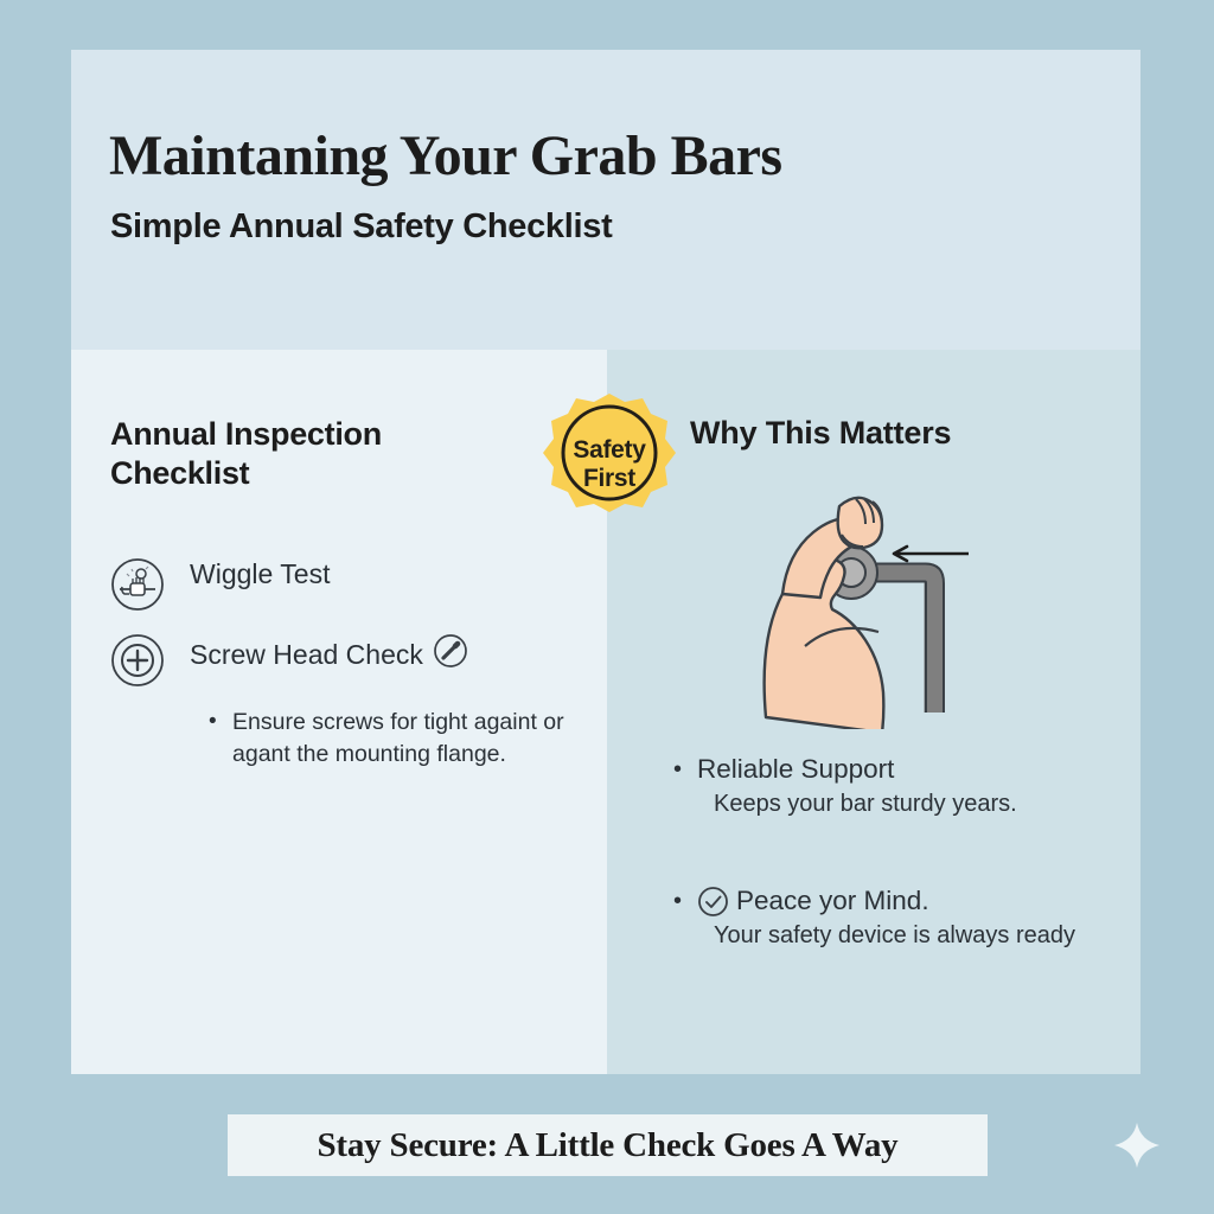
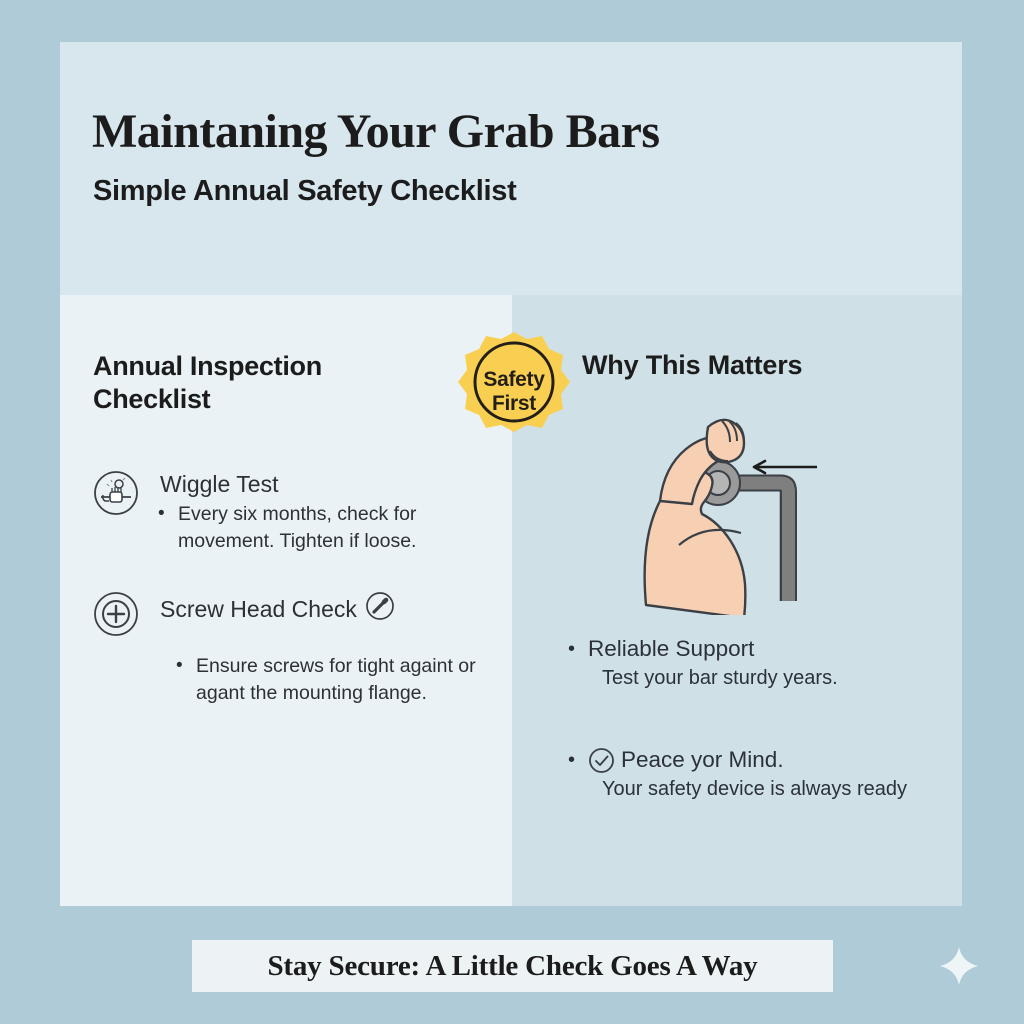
  Maintaning Your Grab Bars
  Simple Annual Safety Checklist
  Annual Inspection
  Checklist
  Wiggle Test
+ Every six months, check for movement. Tighten if loose.
  Screw Head Check
  Ensure screws for tight againt or agant the mounting flange.
  Why This Matters
  Reliable Support
- Keeps your bar sturdy years.
+ Test your bar sturdy years.
  Peace yor Mind.
  Your safety device is always ready
  Safety
  First
  Stay Secure: A Little Check Goes A Way
